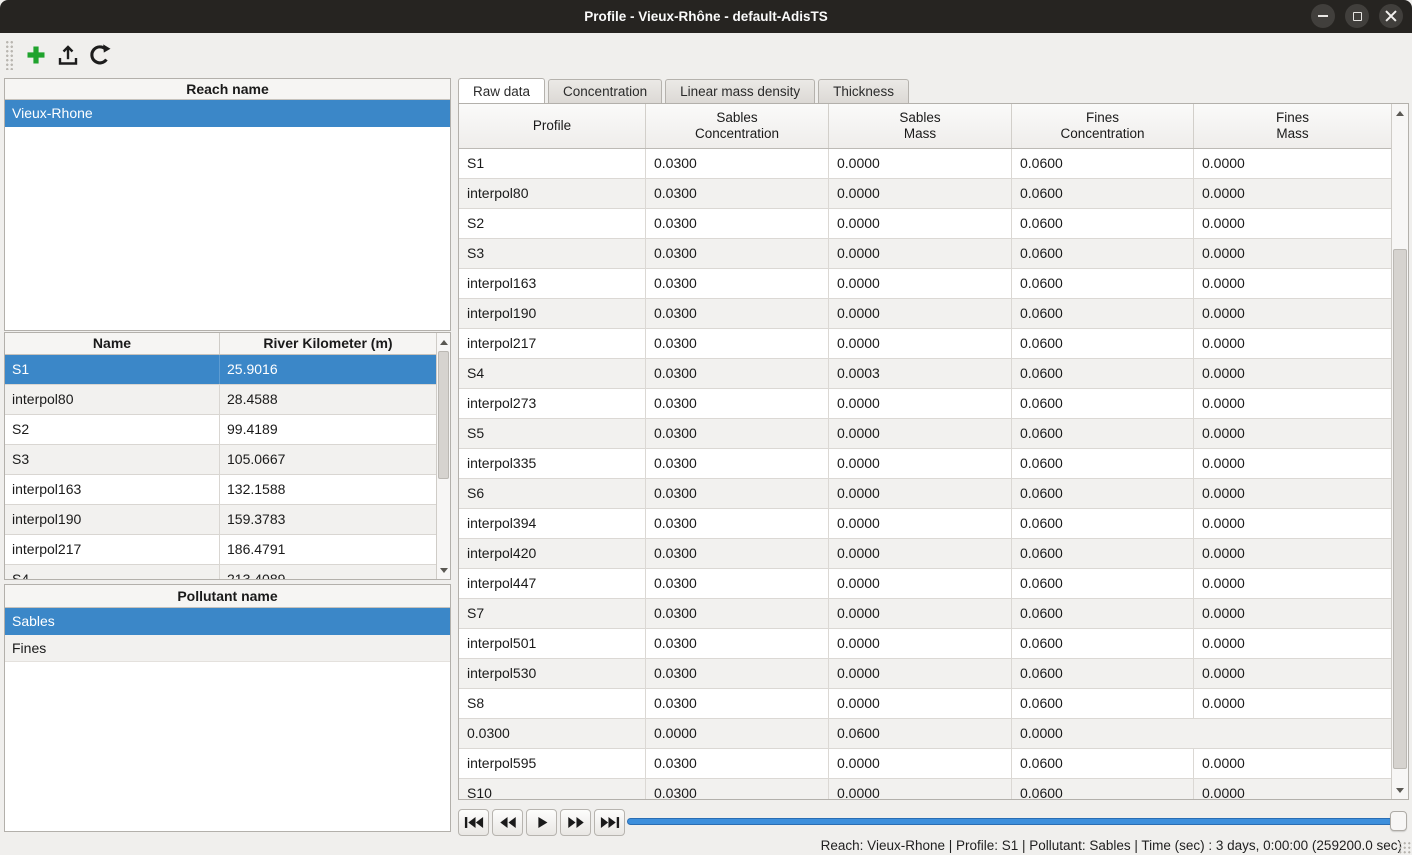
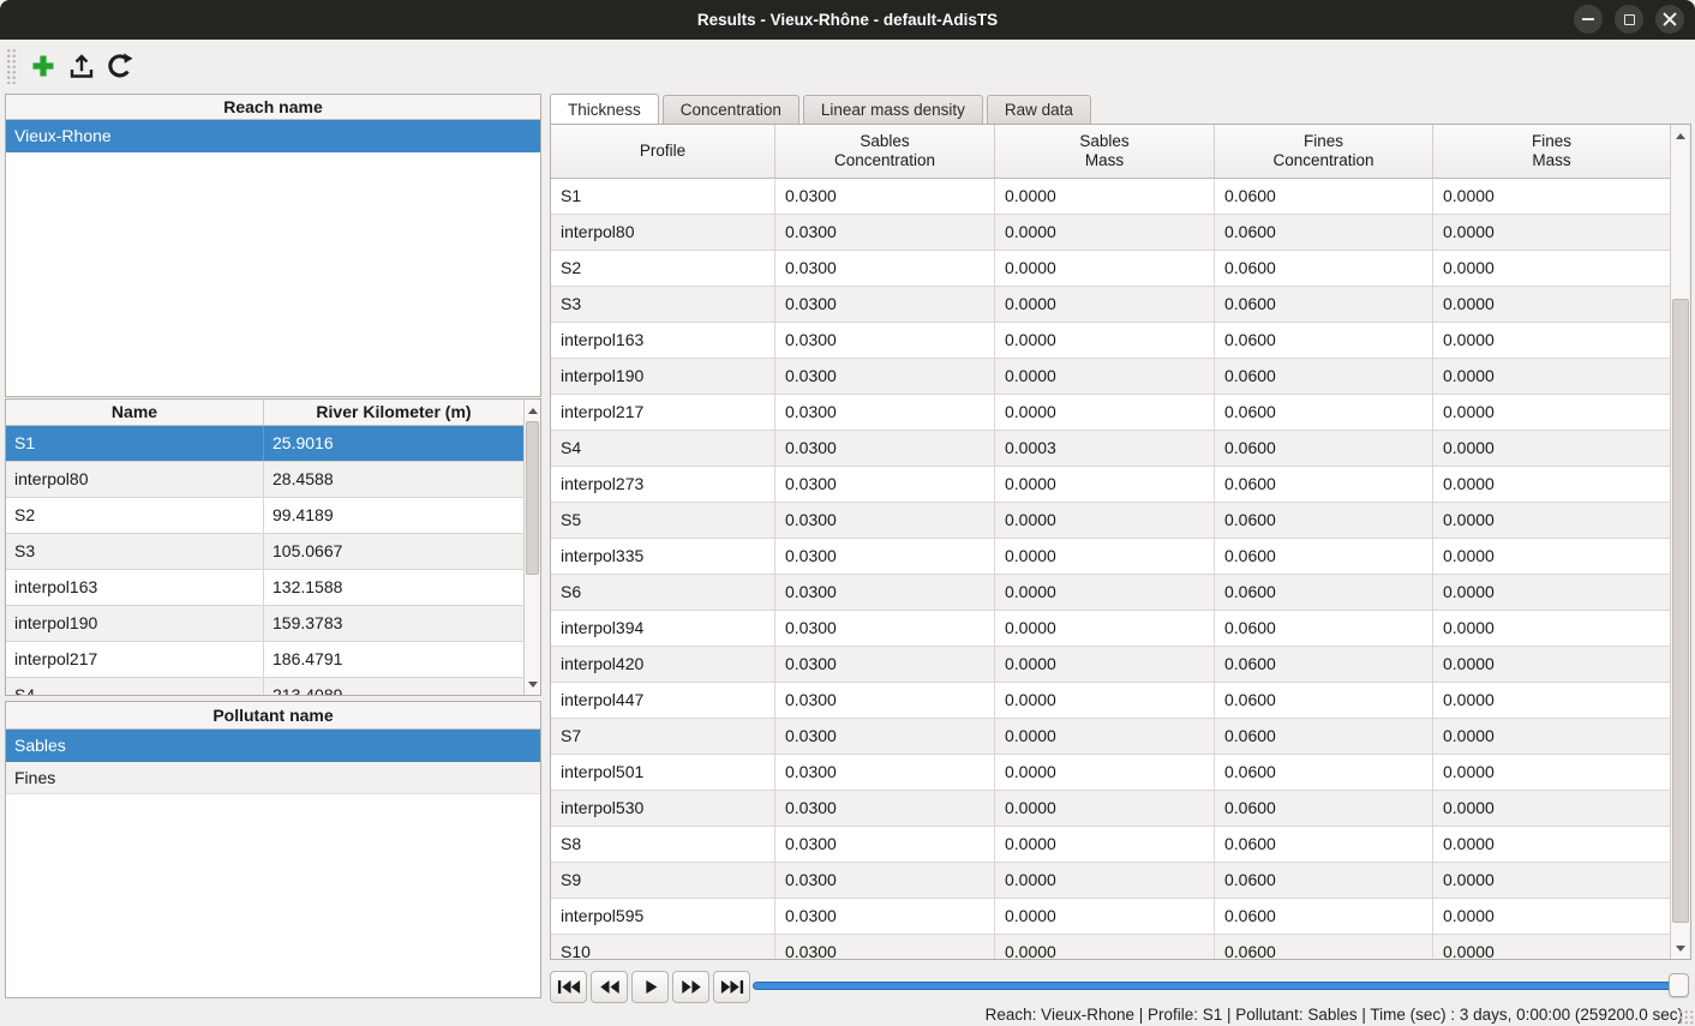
- Profile - Vieux-Rhône - default-AdisTS
+ Results - Vieux-Rhône - default-AdisTS
  Reach name
  Vieux-Rhone
  Name
  River Kilometer (m)
  S1
  25.9016
  interpol80
  28.4588
  S2
  99.4189
  S3
  105.0667
  interpol163
  132.1588
  interpol190
  159.3783
  interpol217
  186.4791
  Pollutant name
  Sables
  Fines
- Raw data
+ Thickness
  Concentration
  Linear mass density
- Thickness
+ Raw data
  Profile
  Sables
  Concentration
  Sables
  Mass
  Fines
  Concentration
  Fines
  Mass
  S1
  0.0300
  0.0000
  0.0600
  0.0000
  interpol80
  0.0300
  0.0000
  0.0600
  0.0000
  S2
  0.0300
  0.0000
  0.0600
  0.0000
  S3
  0.0300
  0.0000
  0.0600
  0.0000
  interpol163
  0.0300
  0.0000
  0.0600
  0.0000
  interpol190
  0.0300
  0.0000
  0.0600
  0.0000
  interpol217
  0.0300
  0.0000
  0.0600
  0.0000
  S4
  0.0300
  0.0003
  0.0600
  0.0000
  interpol273
  0.0300
  0.0000
  0.0600
  0.0000
  S5
  0.0300
  0.0000
  0.0600
  0.0000
  interpol335
  0.0300
  0.0000
  0.0600
  0.0000
  S6
  0.0300
  0.0000
  0.0600
  0.0000
  interpol394
  0.0300
  0.0000
  0.0600
  0.0000
  interpol420
  0.0300
  0.0000
  0.0600
  0.0000
  interpol447
  0.0300
  0.0000
  0.0600
  0.0000
  S7
  0.0300
  0.0000
  0.0600
  0.0000
  interpol501
  0.0300
  0.0000
  0.0600
  0.0000
  interpol530
  0.0300
  0.0000
  0.0600
  0.0000
  S8
  0.0300
  0.0000
  0.0600
  0.0000
+ S9
  0.0300
  0.0000
  0.0600
  0.0000
  interpol595
  0.0300
  0.0000
  0.0600
  0.0000
  S10
  0.0300
  0.0000
  0.0600
  0.0000
  Reach: Vieux-Rhone | Profile: S1 | Pollutant: Sables | Time (sec) : 3 days, 0:00:00 (259200.0 sec
